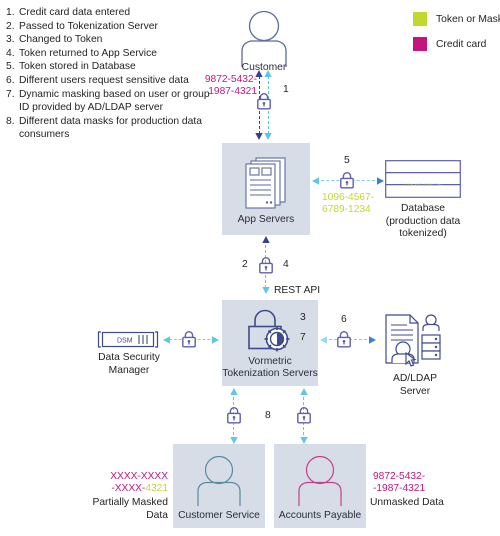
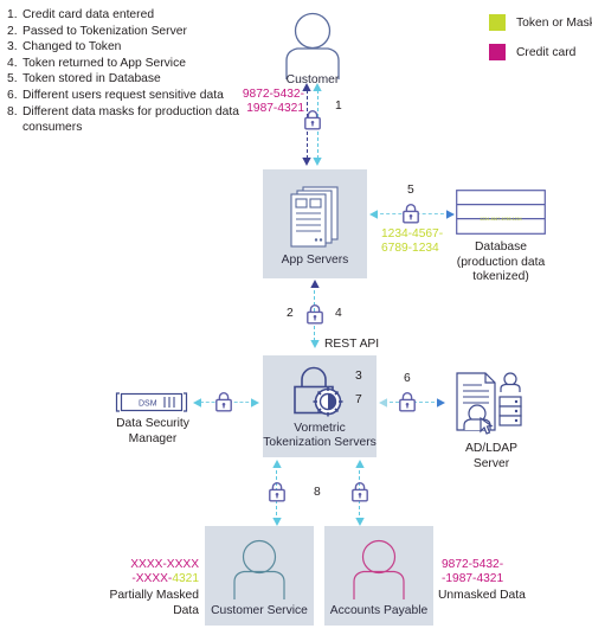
  1.
  Credit card data entered
  2.
  Passed to Tokenization Server
  3.
  Changed to Token
  4.
  Token returned to App Service
  5.
  Token stored in Database
  6.
  Different users request sensitive data
- 7.
- Dynamic masking based on user or group ID provided by AD/LDAP server
  8.
  Different data masks for production data consumers
  Token or Mas
  Credit card
  Customer
  9872-5432-
  1987-4321
  1
  App Servers
  Database
  (production data
  tokenized)
  5
- 1096-4567-
+ 1234-4567-
  6789-1234
  2
  4
  REST API
  Vormetric
  Tokenization Servers
  3
  7
  Data Security
  Manager
  6
  AD/LDAP
  Server
  8
  Customer Service
  Accounts Payable
  XXXX-XXXX
  -XXXX-4321
  Partially Masked
  Data
  9872-5432-
  -1987-4321
  Unmasked Data
